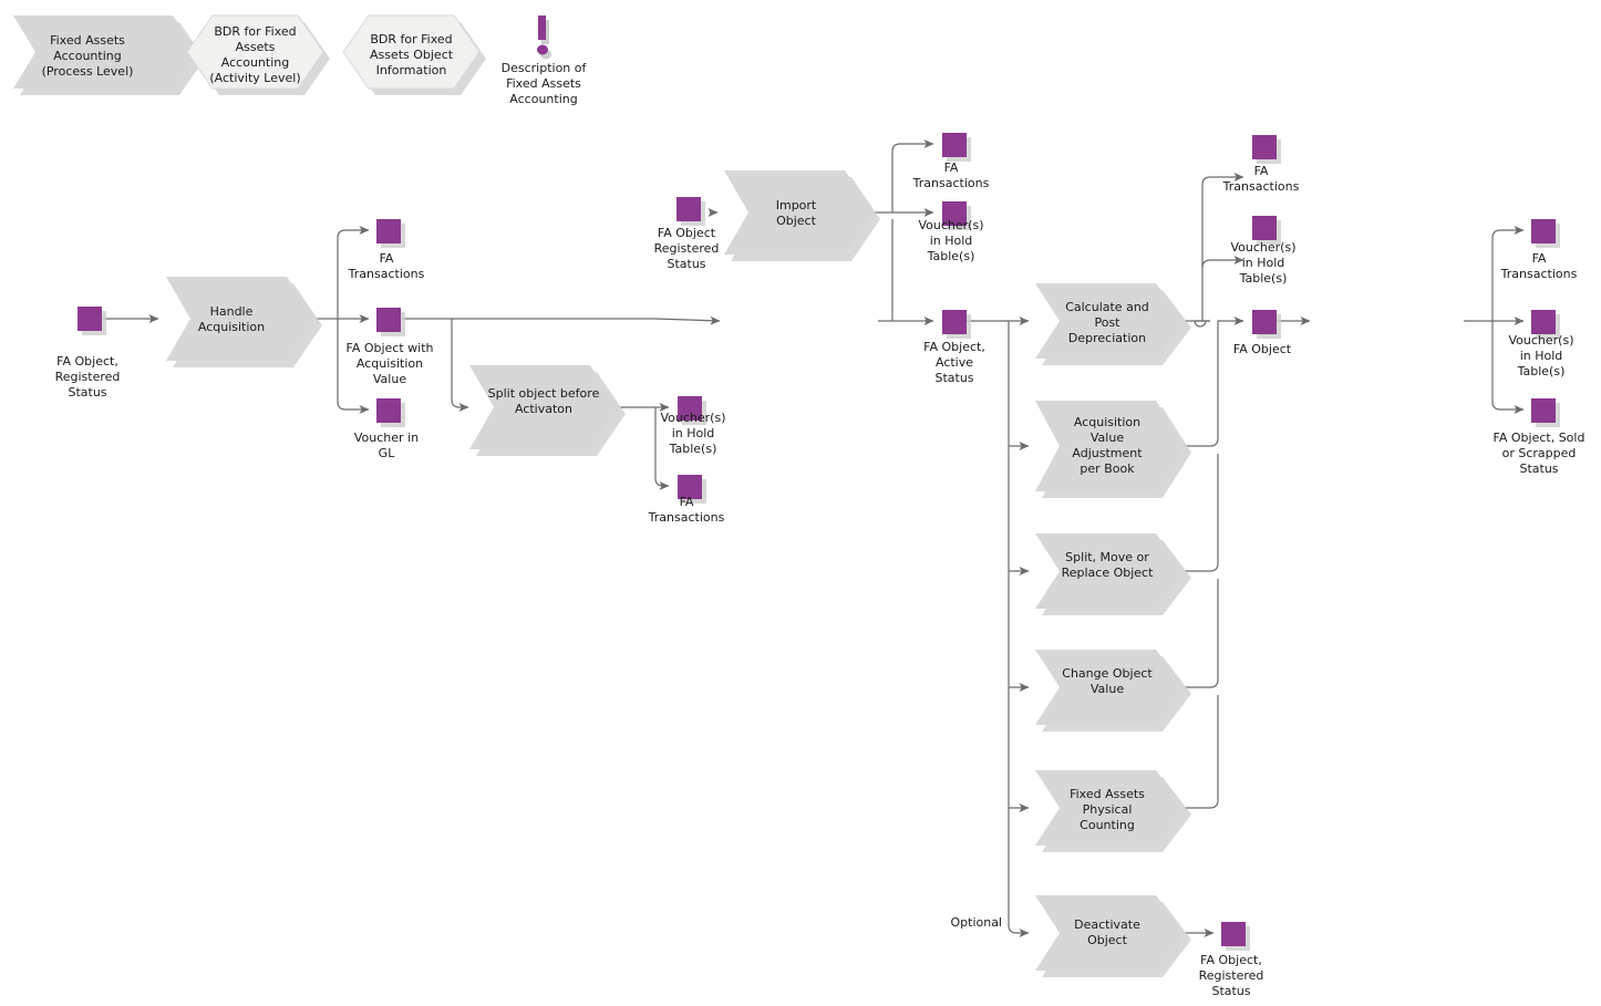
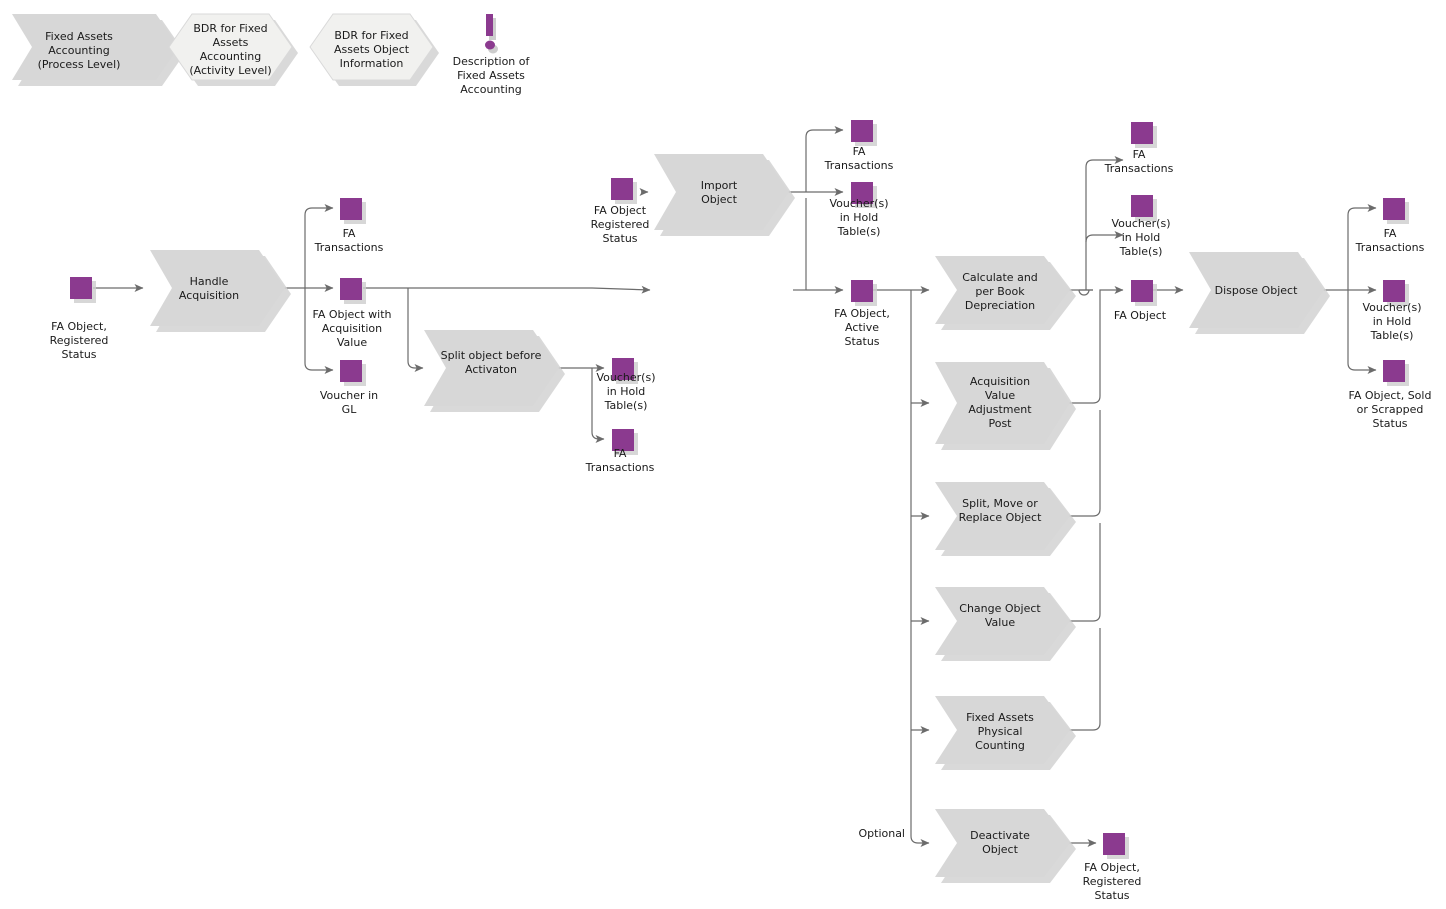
  Fixed Assets
  Accounting
  (Process Level)
  BDR for Fixed
  Assets
  Accounting
  (Activity Level)
  BDR for Fixed
  Assets Object
  Information
  Description of
  Fixed Assets
  Accounting
  Handle
  Acquisition
  Split object before
  Activaton
  Import
  Object
  Calculate and
- Post
+ per Book
  Depreciation
  Acquisition
  Value
  Adjustment
- per Book
+ Post
  Split, Move or
  Replace Object
  Change Object
  Value
  Fixed Assets
  Physical
  Counting
  Deactivate
  Object
+ Dispose Object
  FA Object,
  Registered
  Status
  FA
  Transactions
  FA Object with
  Acquisition
  Value
  Voucher in
  GL
  Voucher(s)
  in Hold
  Table(s)
  FA
  Transactions
  FA Object
  Registered
  Status
  FA
  Transactions
  Voucher(s)
  in Hold
  Table(s)
  FA Object,
  Active
  Status
  FA
  Transactions
  Voucher(s)
  in Hold
  Table(s)
  FA Object
  FA
  Transactions
  Voucher(s)
  in Hold
  Table(s)
  FA Object, Sold
  or Scrapped
  Status
  FA Object,
  Registered
  Status
  Optional
